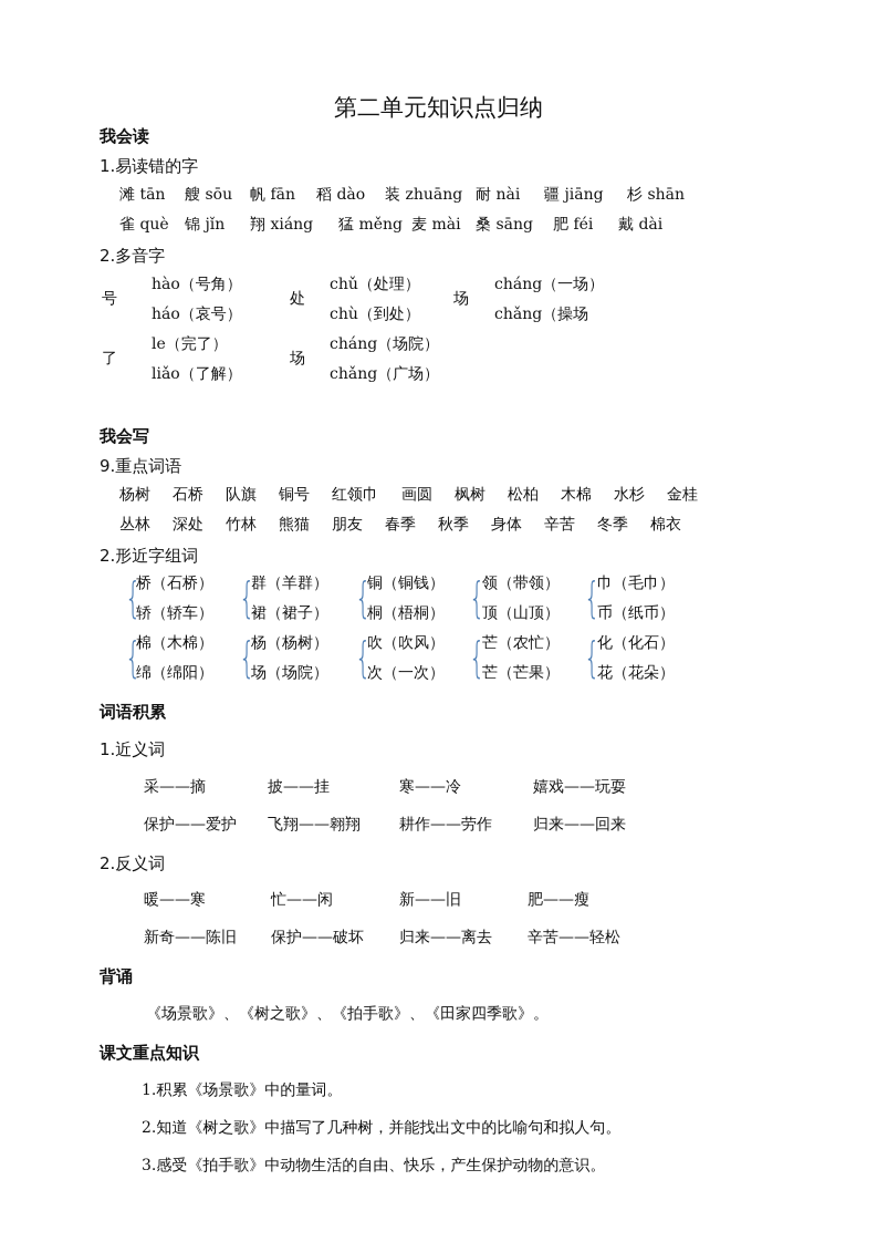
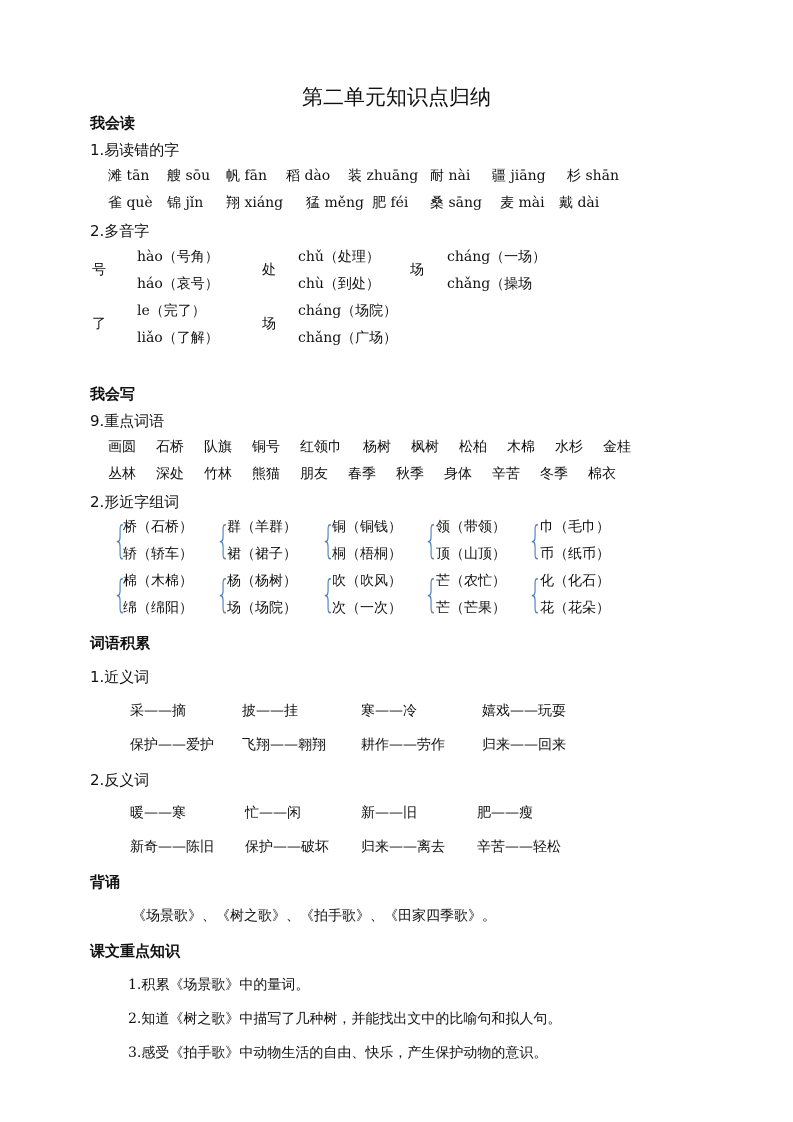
  第二单元知识点归纳
  我会读
  1.易读错的字
  滩 tān
  艘 sōu
  帆 fān
  稻 dào
  装 zhuāng
  耐 nài
  疆 jiāng
  杉 shān
  雀 què
  锦 jǐn
  翔 xiáng
  猛 měng
- 麦 mài
+ 肥 féi
  桑 sāng
- 肥 féi
+ 麦 mài
  戴 dài
  2.多音字
  号
  hào（号角）
  háo（哀号）
  处
  chǔ（处理）
  chù（到处）
  场
  cháng（一场）
  chǎng（操场
  了
  le（完了）
  liǎo（了解）
  场
  cháng（场院）
  chǎng（广场）
  我会写
  9.重点词语
- 杨树
+ 画圆
  石桥
  队旗
  铜号
  红领巾
- 画圆
+ 杨树
  枫树
  松柏
  木棉
  水杉
  金桂
  丛林
  深处
  竹林
  熊猫
  朋友
  春季
  秋季
  身体
  辛苦
  冬季
  棉衣
  2.形近字组词
  {
  桥（石桥）
  轿（轿车）
  {
  群（羊群）
  裙（裙子）
  {
  铜（铜钱）
  桐（梧桐）
  {
  领（带领）
  顶（山顶）
  {
  巾（毛巾）
  币（纸币）
  {
  棉（木棉）
  绵（绵阳）
  {
  杨（杨树）
  场（场院）
  {
  吹（吹风）
  次（一次）
  {
  芒（农忙）
  芒（芒果）
  {
  化（化石）
  花（花朵）
  词语积累
  1.近义词
  采——摘
  披——挂
  寒——冷
  嬉戏——玩耍
  保护——爱护
  飞翔——翱翔
  耕作——劳作
  归来——回来
  2.反义词
  暖——寒
  忙——闲
  新——旧
  肥——瘦
  新奇——陈旧
  保护——破坏
  归来——离去
  辛苦——轻松
  背诵
  《场景歌》、《树之歌》、《拍手歌》、《田家四季歌》。
  课文重点知识
  1.积累《场景歌》中的量词。
  2.知道《树之歌》中描写了几种树，并能找出文中的比喻句和拟人句。
  3.感受《拍手歌》中动物生活的自由、快乐，产生保护动物的意识。
